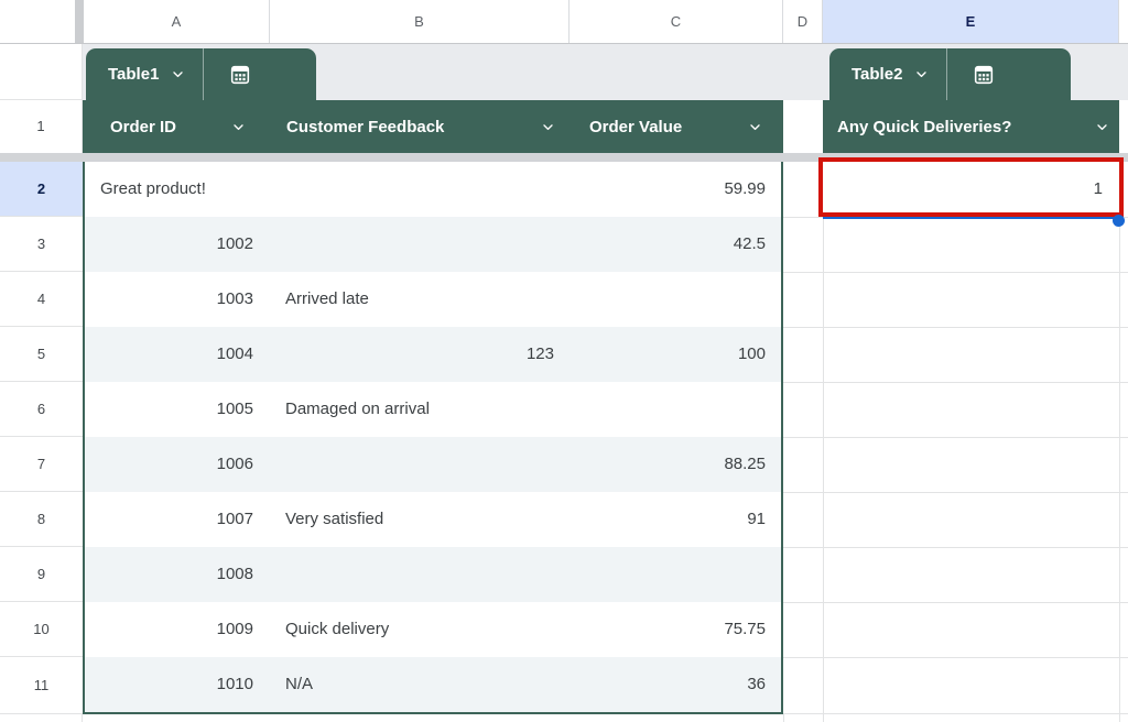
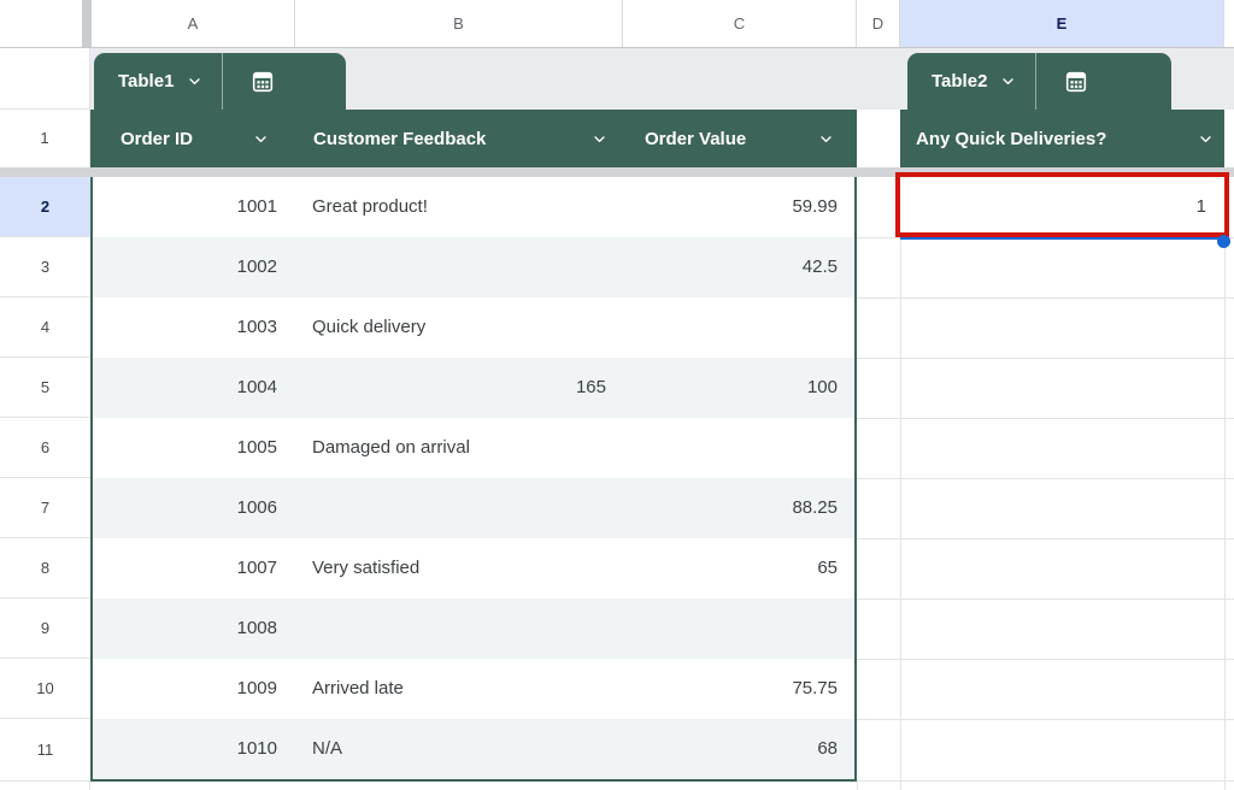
  A
  B
  C
  D
  E
  Table1
  Table2
  1
  Order ID
  Customer Feedback
  Order Value
  Any Quick Deliveries?
  2
  3
  4
  5
  6
  7
  8
  9
  10
  11
+ 1001
  Great product!
  59.99
  1002
  42.5
  1003
- Arrived late
+ Quick delivery
  1004
- 123
+ 165
  100
  1005
  Damaged on arrival
  1006
  88.25
  1007
  Very satisfied
- 91
+ 65
  1008
  1009
- Quick delivery
+ Arrived late
  75.75
  1010
  N/A
- 36
+ 68
  1
